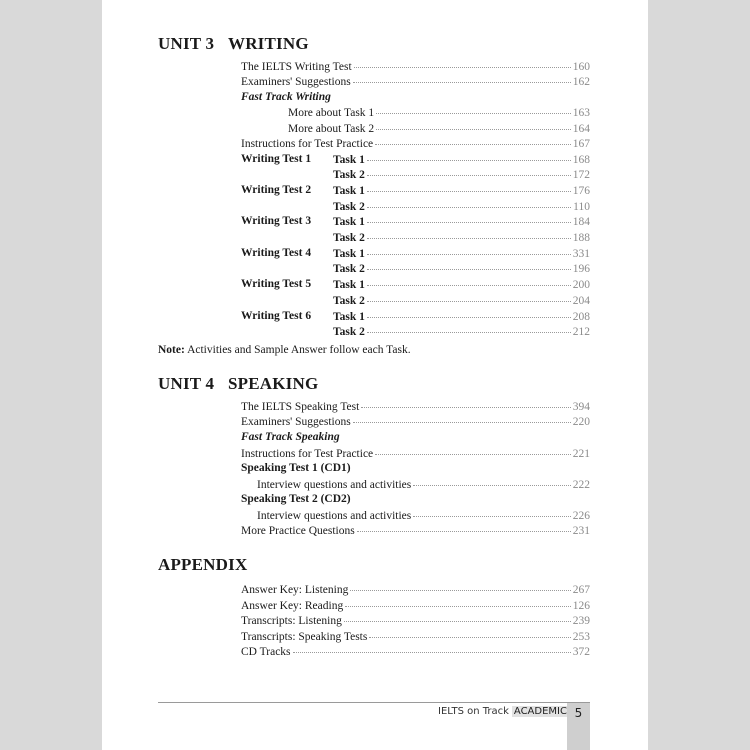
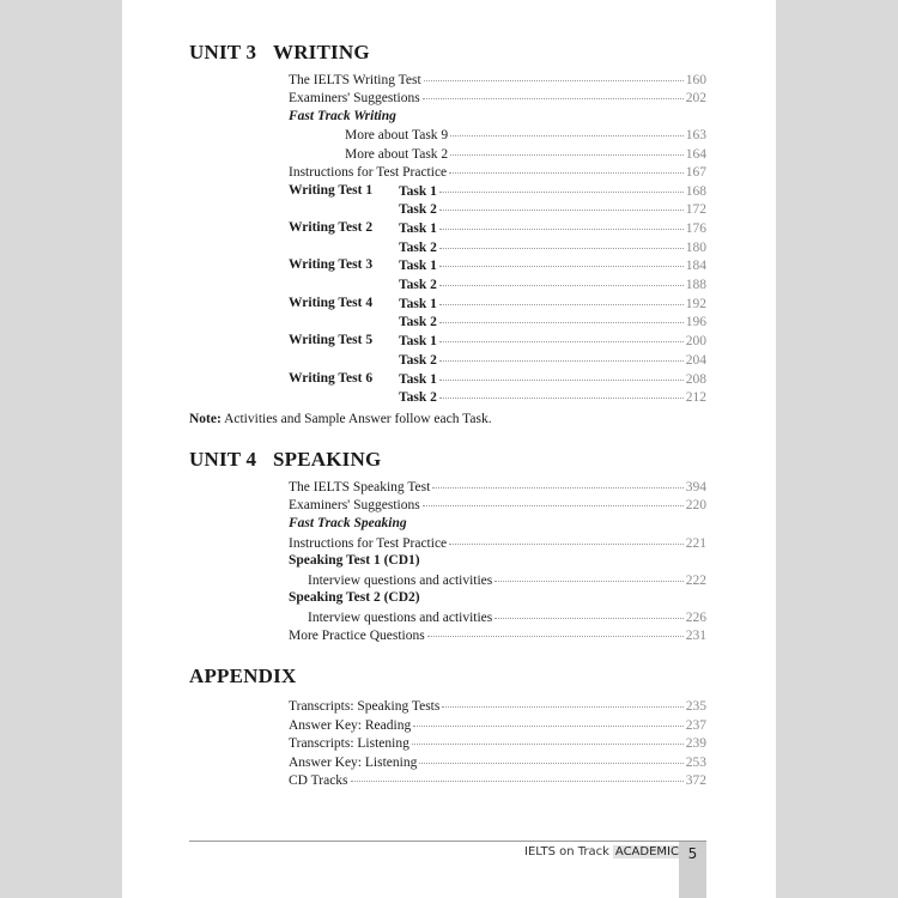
  UNIT 3 WRITING
  The IELTS Writing Test
  160
  Examiners' Suggestions
- 162
+ 202
  Fast Track Writing
- More about Task 1
+ More about Task 9
  163
  More about Task 2
  164
  Instructions for Test Practice
  167
  Writing Test 1
  Task 1
  168
  Task 2
  172
  Writing Test 2
  Task 1
  176
  Task 2
- 110
+ 180
  Writing Test 3
  Task 1
  184
  Task 2
  188
  Writing Test 4
  Task 1
- 331
+ 192
  Task 2
  196
  Writing Test 5
  Task 1
  200
  Task 2
  204
  Writing Test 6
  Task 1
  208
  Task 2
  212
  Note: Activities and Sample Answer follow each Task.
  UNIT 4 SPEAKING
  The IELTS Speaking Test
  394
  Examiners' Suggestions
  220
  Fast Track Speaking
  Instructions for Test Practice
  221
  Speaking Test 1 (CD1)
  Interview questions and activities
  222
  Speaking Test 2 (CD2)
  Interview questions and activities
  226
  More Practice Questions
  231
  APPENDIX
- Answer Key: Listening
+ Transcripts: Speaking Tests
- 267
+ 235
  Answer Key: Reading
- 126
+ 237
  Transcripts: Listening
  239
- Transcripts: Speaking Tests
+ Answer Key: Listening
  253
  CD Tracks
  372
  IELTS on Track ACADEMIC
  5
